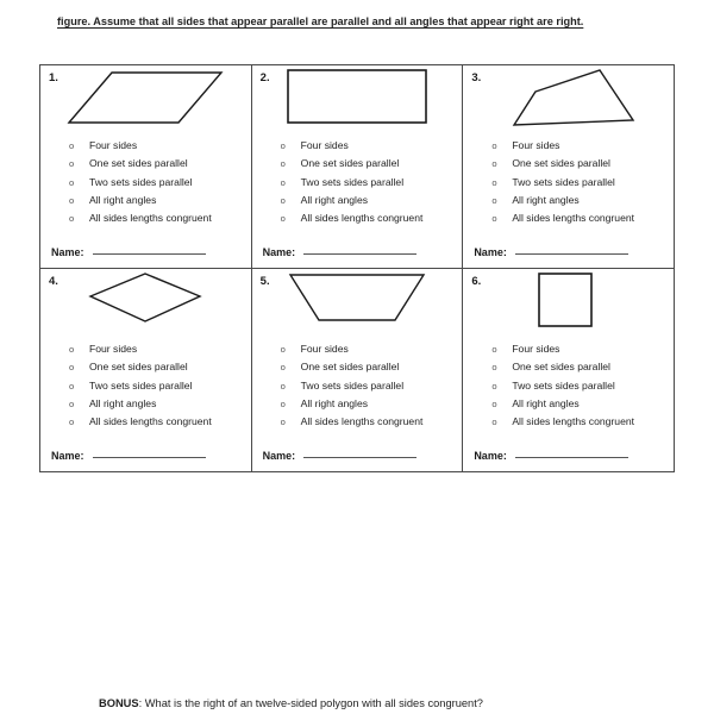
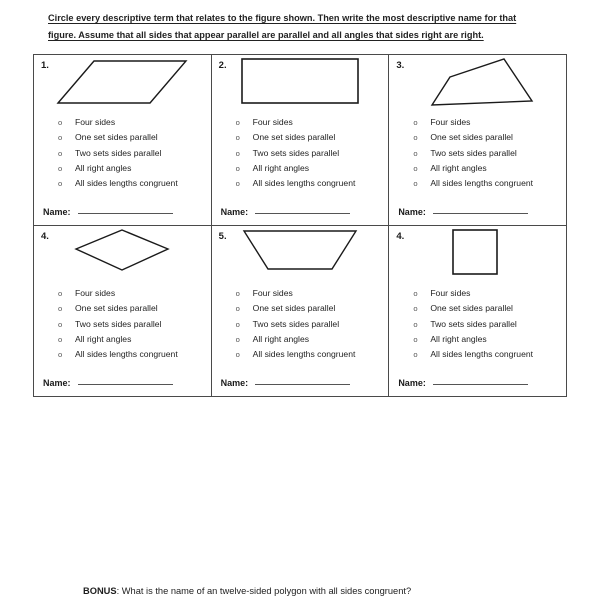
+ Circle every descriptive term that relates to the figure shown. Then write the most descriptive name for that
- figure. Assume that all sides that appear parallel are parallel and all angles that appear right are right.
+ figure. Assume that all sides that appear parallel are parallel and all angles that sides right are right.
  1.o Four sideso One set sides parallelo Two sets sides parallelo All right angleso All sides lengths congruentName:	2.o Four sideso One set sides parallelo Two sets sides parallelo All right angleso All sides lengths congruentName:	3.o Four sideso One set sides parallelo Two sets sides parallelo All right angleso All sides lengths congruentName:
- 4.o Four sideso One set sides parallelo Two sets sides parallelo All right angleso All sides lengths congruentName:	5.o Four sideso One set sides parallelo Two sets sides parallelo All right angleso All sides lengths congruentName:	6.o Four sideso One set sides parallelo Two sets sides parallelo All right angleso All sides lengths congruentName:
+ 4.o Four sideso One set sides parallelo Two sets sides parallelo All right angleso All sides lengths congruentName:	5.o Four sideso One set sides parallelo Two sets sides parallelo All right angleso All sides lengths congruentName:	4.o Four sideso One set sides parallelo Two sets sides parallelo All right angleso All sides lengths congruentName:
- BONUS: What is the right of an twelve-sided polygon with all sides congruent?
+ BONUS: What is the name of an twelve-sided polygon with all sides congruent?
